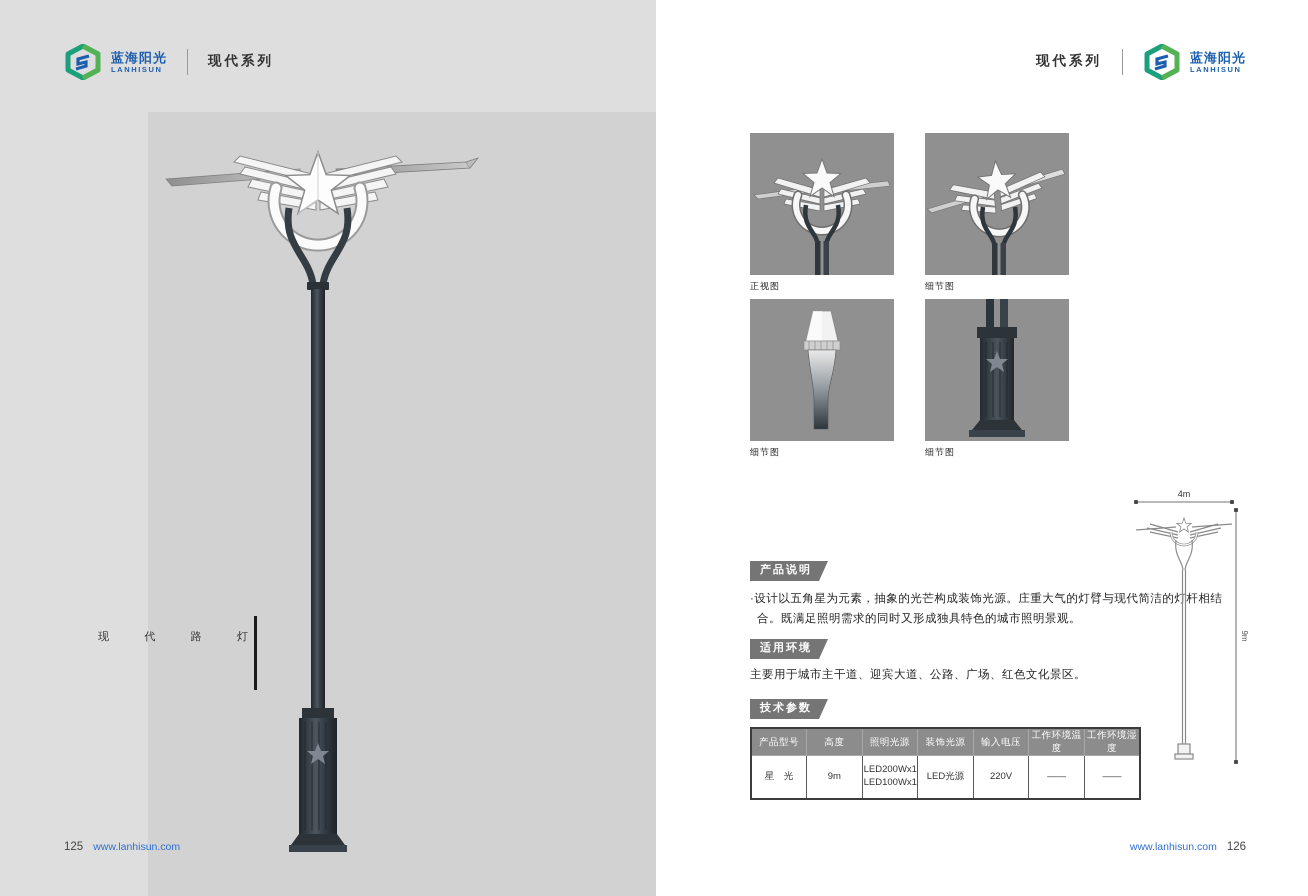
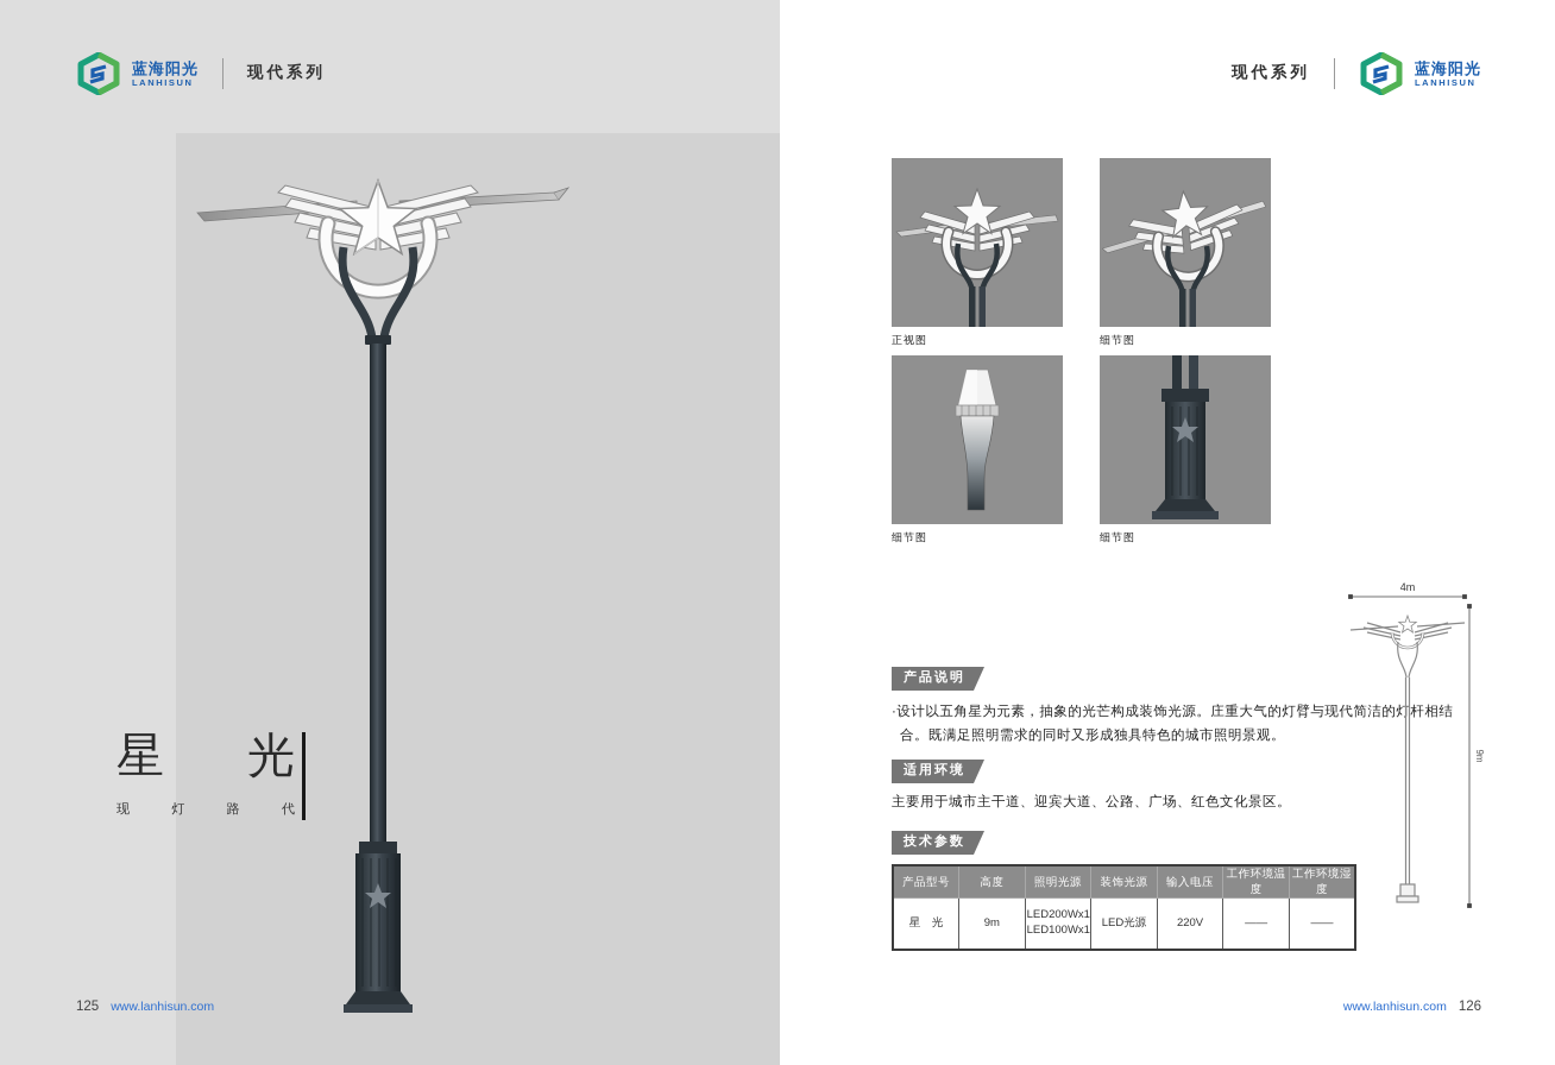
  蓝海阳光
  LANHISUN
  现代系列
+ 星
+ 光
  现
- 代
+ 灯
  路
- 灯
+ 代
  125
  www.lanhisun.com
  现代系列
  蓝海阳光
  LANHISUN
  正视图
  细节图
  细节图
  细节图
  产品说明
  ·设计以五角星为元素，抽象的光芒构成装饰光源。庄重大气的灯臂与现代简洁的灯杆相结合。既满足照明需求的同时又形成独具特色的城市照明景观。
  适用环境
  主要用于城市主干道、迎宾大道、公路、广场、红色文化景区。
  技术参数
  产品型号	高度	照明光源	装饰光源	输入电压	工作环境温度	工作环境湿度
  星 光	9m	LED200Wx1 LED100Wx1	LED光源	220V	——	——
  4m
  www.lanhisun.com
  126
